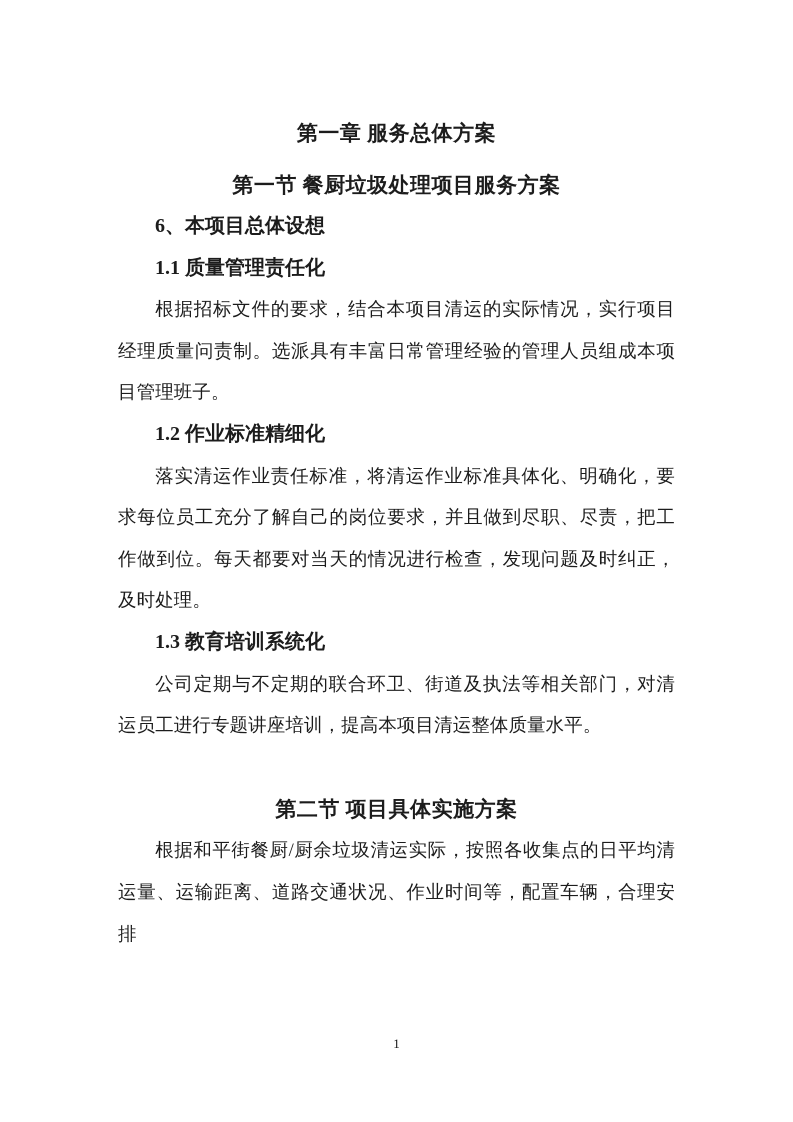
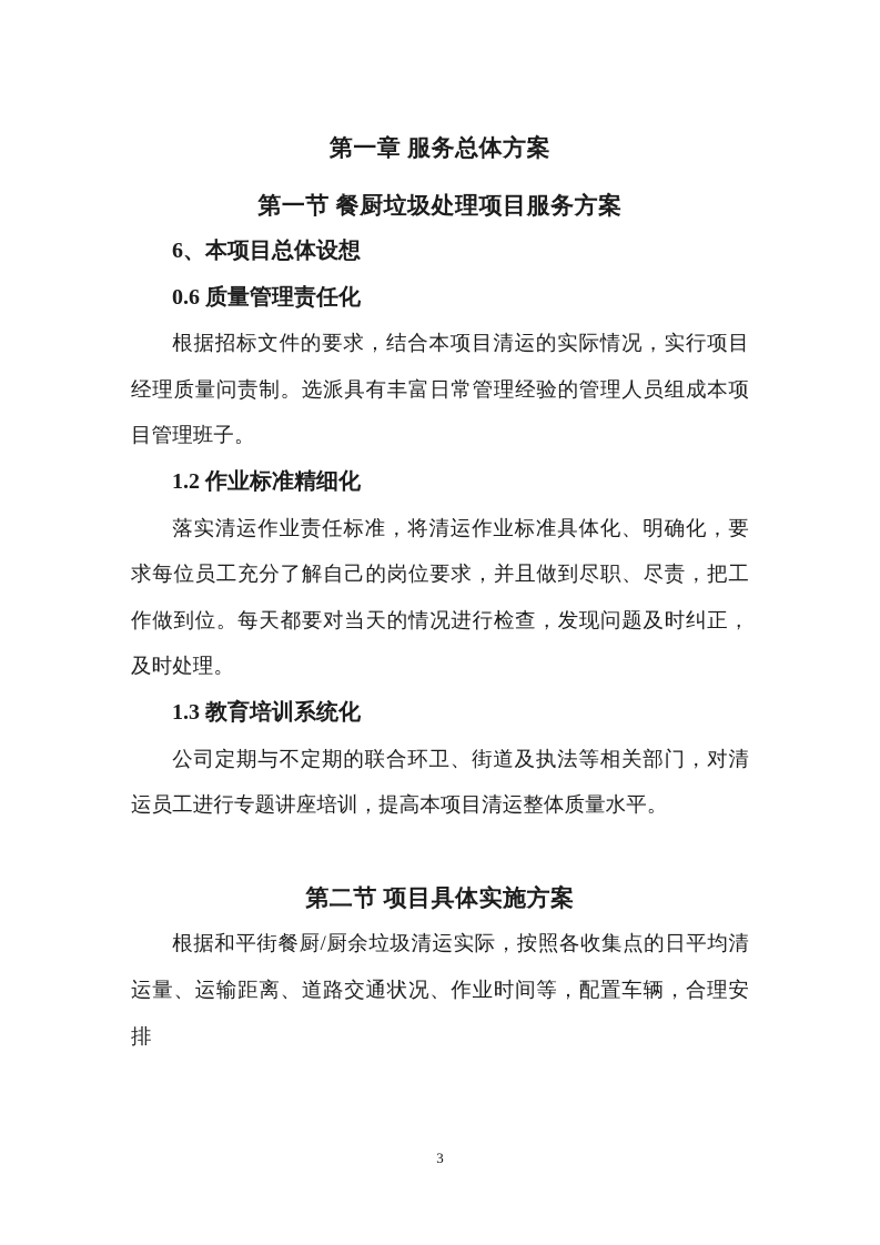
  第一章 服务总体方案
  第一节 餐厨垃圾处理项目服务方案
  6、本项目总体设想
- 1.1 质量管理责任化
+ 0.6 质量管理责任化
  根据招标文件的要求，结合本项目清运的实际情况，实行项目经理质量问责制。选派具有丰富日常管理经验的管理人员组成本项目管理班子。
  1.2 作业标准精细化
  落实清运作业责任标准，将清运作业标准具体化、明确化，要求每位员工充分了解自己的岗位要求，并且做到尽职、尽责，把工作做到位。每天都要对当天的情况进行检查，发现问题及时纠正，及时处理。
  1.3 教育培训系统化
  公司定期与不定期的联合环卫、街道及执法等相关部门，对清运员工进行专题讲座培训，提高本项目清运整体质量水平。
  第二节 项目具体实施方案
  根据和平街餐厨/厨余垃圾清运实际，按照各收集点的日平均清运量、运输距离、道路交通状况、作业时间等，配置车辆，合理安排
- 1
+ 3
